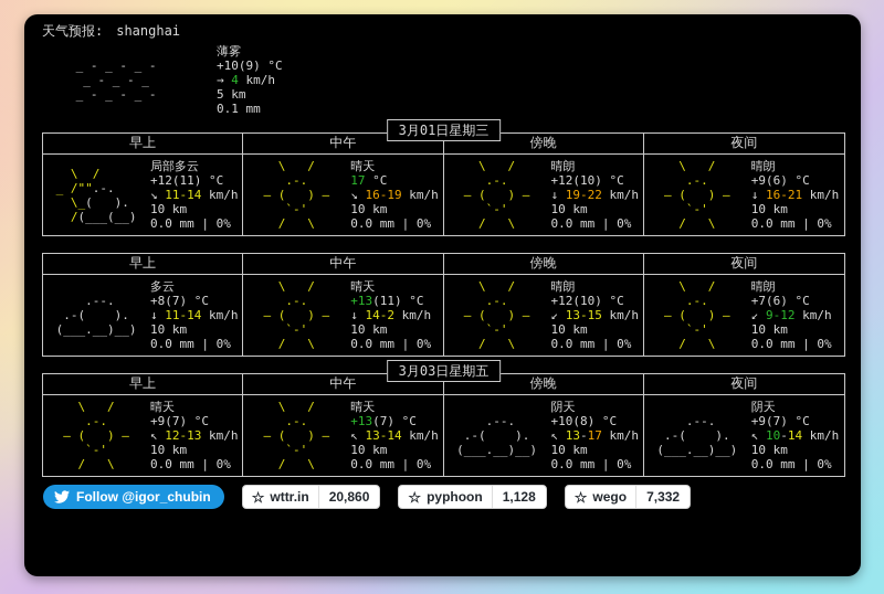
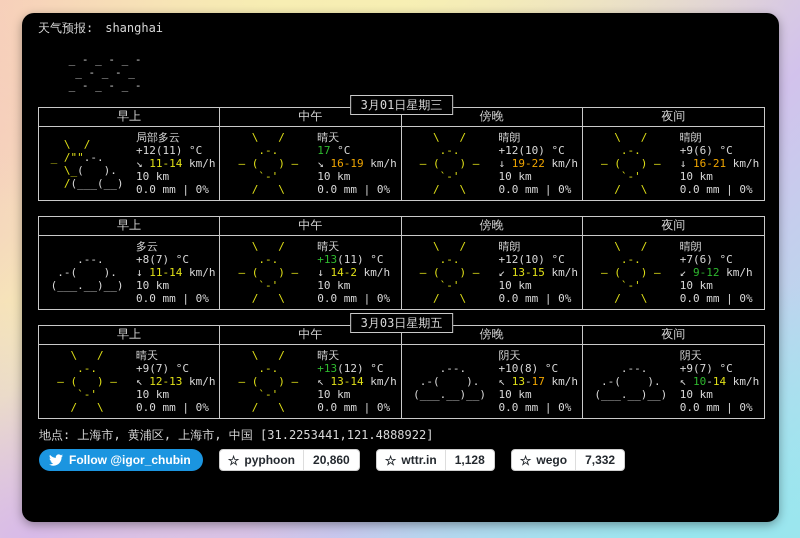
  天气预报: shanghai
  _ - _ - _ -
  _ - _ - _
  _ - _ - _ -
- 薄雾
- +10(9) °C
- → 4 km/h
- 5 km
- 0.1 mm
  3月01日星期三
  早上
  中午
  傍晚
  夜间
  \ /
  _ /"".-.
  \_( ).
  /(___(__)
  局部多云
  +12(11) °C
  ↘ 11-14 km/h
  10 km
  0.0 mm | 0%
  \ /
  .-.
  – ( ) –
  `-'
  / \
  晴天
  17 °C
  ↘ 16-19 km/h
  10 km
  0.0 mm | 0%
  \ /
  .-.
  – ( ) –
  `-'
  / \
  晴朗
  +12(10) °C
  ↓ 19-22 km/h
  10 km
  0.0 mm | 0%
  \ /
  .-.
  – ( ) –
  `-'
  / \
  晴朗
  +9(6) °C
  ↓ 16-21 km/h
  10 km
  0.0 mm | 0%
  早上
  中午
  傍晚
  夜间
  .--.
  .-( ).
  (___.__)__)
  多云
  +8(7) °C
  ↓ 11-14 km/h
  10 km
  0.0 mm | 0%
  \ /
  .-.
  – ( ) –
  `-'
  / \
  晴天
  +13(11) °C
  ↓ 14-2 km/h
  10 km
  0.0 mm | 0%
  \ /
  .-.
  – ( ) –
  `-'
  / \
  晴朗
  +12(10) °C
  ↙ 13-15 km/h
  10 km
  0.0 mm | 0%
  \ /
  .-.
  – ( ) –
  `-'
  / \
  晴朗
  +7(6) °C
  ↙ 9-12 km/h
  10 km
  0.0 mm | 0%
  3月03日星期五
  早上
  中午
  傍晚
  夜间
  \ /
  .-.
  – ( ) –
  `-'
  / \
  晴天
  +9(7) °C
  ↖ 12-13 km/h
  10 km
  0.0 mm | 0%
  \ /
  .-.
  – ( ) –
  `-'
  / \
  晴天
- +13(7) °C
+ +13(12) °C
  ↖ 13-14 km/h
  10 km
  0.0 mm | 0%
  .--.
  .-( ).
  (___.__)__)
  阴天
  +10(8) °C
  ↖ 13-17 km/h
  10 km
  0.0 mm | 0%
  .--.
  .-( ).
  (___.__)__)
  阴天
  +9(7) °C
  ↖ 10-14 km/h
  10 km
  0.0 mm | 0%
+ 地点: 上海市, 黄浦区, 上海市, 中国 [31.2253441,121.4888922]
  Follow @igor_chubin
  ☆
- wttr.in
+ pyphoon
  20,860
  ☆
- pyphoon
+ wttr.in
  1,128
  ☆
  wego
  7,332
